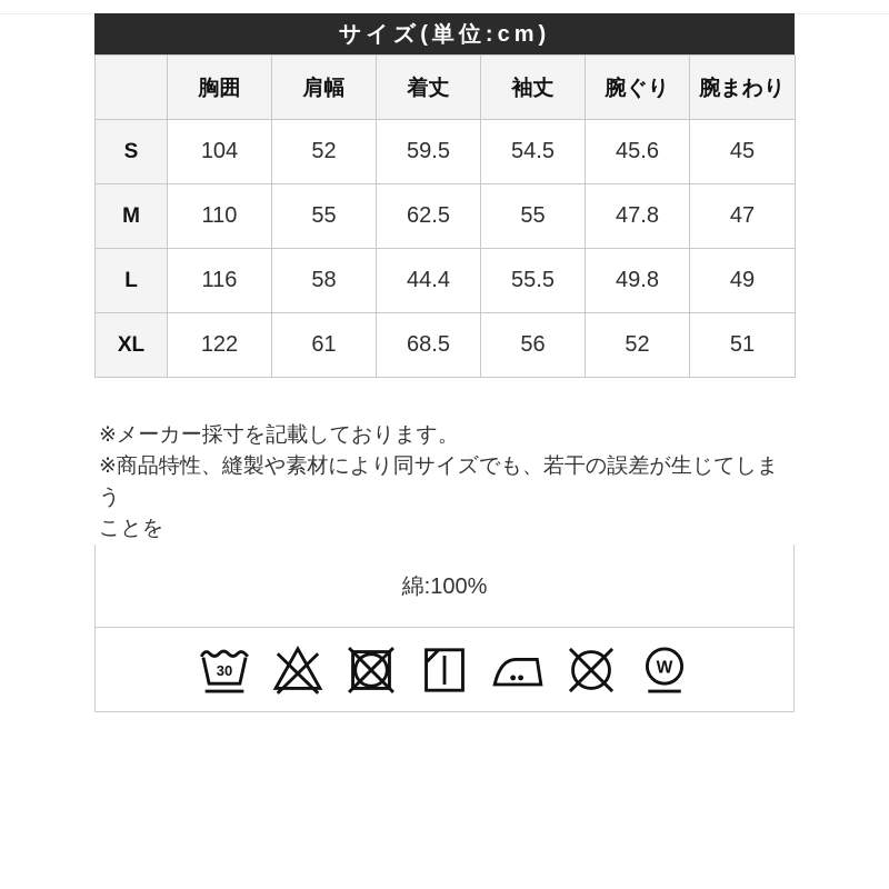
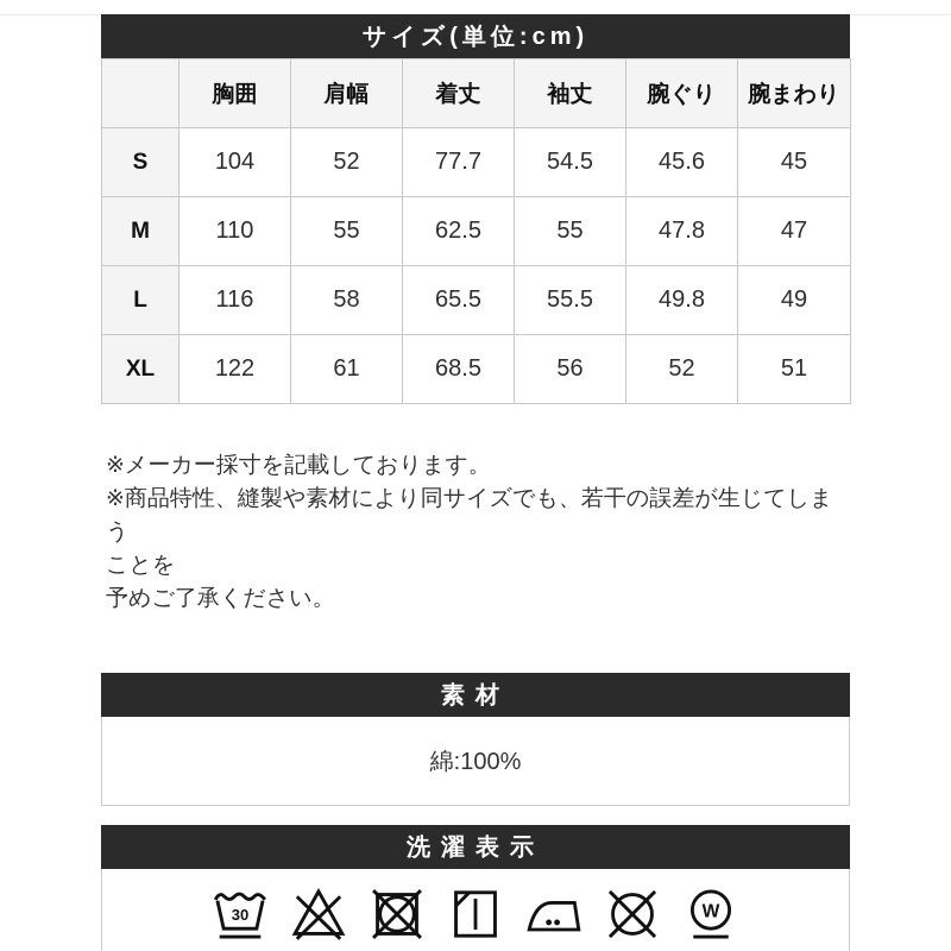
  サイズ(単位:cm)
  	胸囲	肩幅	着丈	袖丈	腕ぐり	腕まわり
- S	104	52	59.5	54.5	45.6	45
+ S	104	52	77.7	54.5	45.6	45
  M	110	55	62.5	55	47.8	47
- L	116	58	44.4	55.5	49.8	49
+ L	116	58	65.5	55.5	49.8	49
  XL	122	61	68.5	56	52	51
  ※メーカー採寸を記載しております。
  ※商品特性、縫製や素材により同サイズでも、若干の誤差が生じてしまう
  ことを
+ 予めご了承ください。
+ 素材
  綿:100%
+ 洗濯表示
  30
  W
